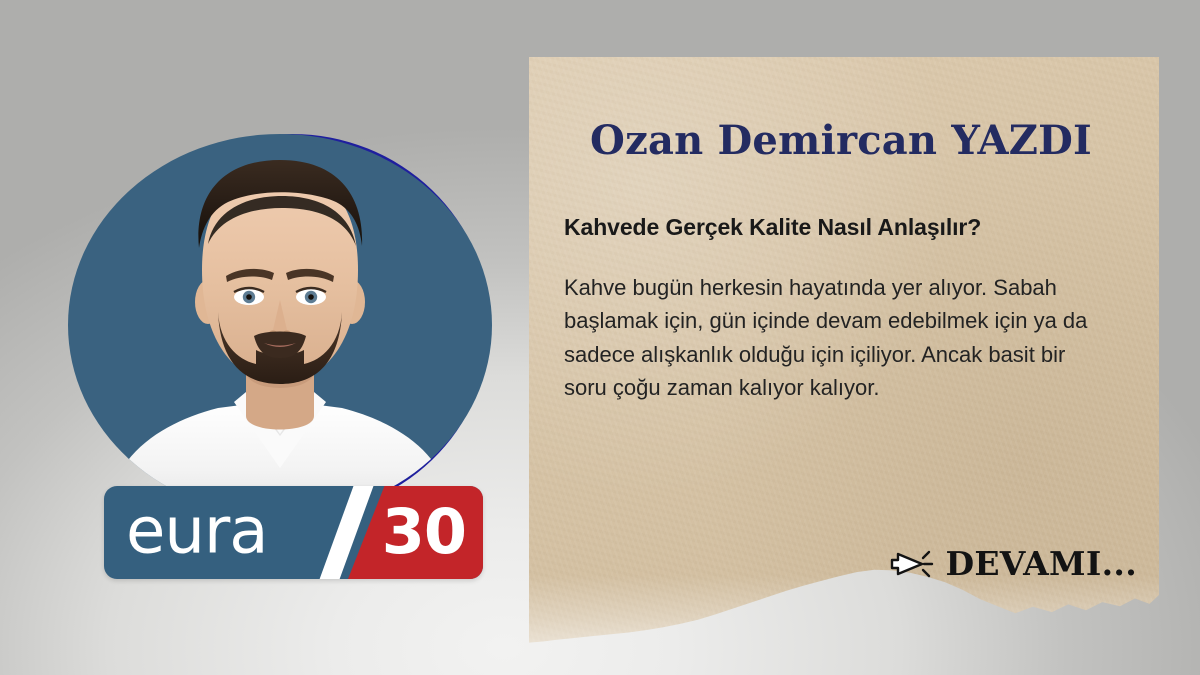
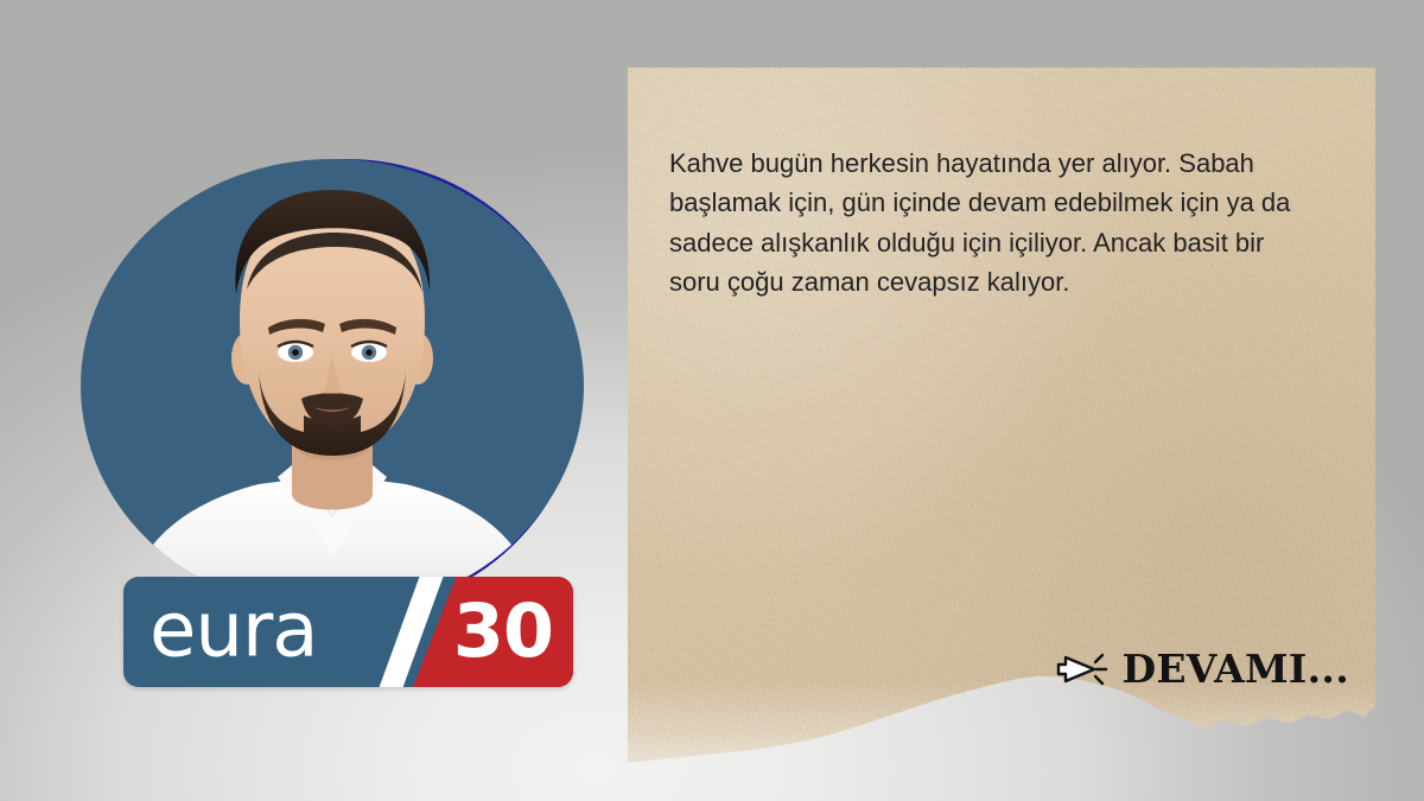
  eura
  30
- Ozan Demircan YAZDI
- Kahvede Gerçek Kalite Nasıl Anlaşılır?
- Kahve bugün herkesin hayatında yer alıyor. Sabah başlamak için, gün içinde devam edebilmek için ya da sadece alışkanlık olduğu için içiliyor. Ancak basit bir soru çoğu zaman kalıyor kalıyor.
+ Kahve bugün herkesin hayatında yer alıyor. Sabah başlamak için, gün içinde devam edebilmek için ya da sadece alışkanlık olduğu için içiliyor. Ancak basit bir soru çoğu zaman cevapsız kalıyor.
  DEVAMI...
